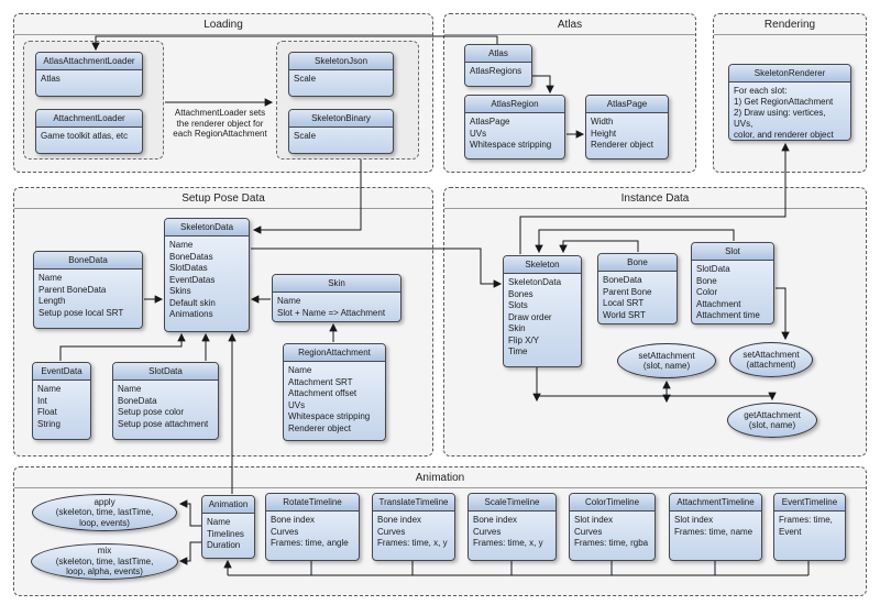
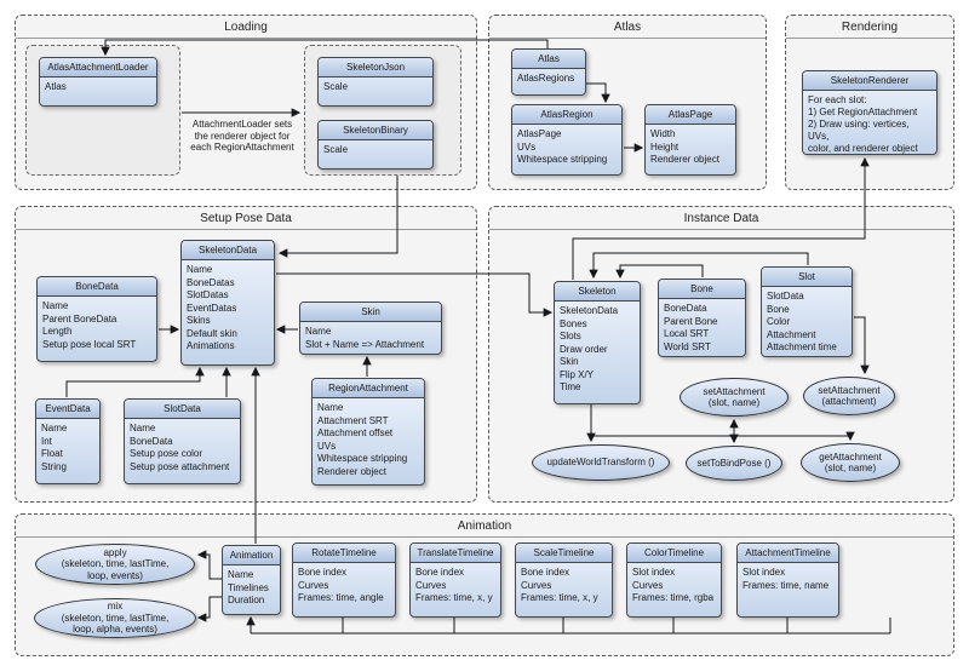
  Loading
  Atlas
  Rendering
  Setup Pose Data
  Instance Data
  Animation
  AtlasAttachmentLoader
  Atlas
- AttachmentLoader
- Game toolkit atlas, etc
  SkeletonJson
  Scale
  SkeletonBinary
  Scale
  AttachmentLoader sets
  the renderer object for
  each RegionAttachment
  Atlas
  AtlasRegions
  AtlasRegion
  AtlasPage
  UVs
  Whitespace stripping
  AtlasPage
  Width
  Height
  Renderer object
  SkeletonRenderer
  For each slot:
  1) Get RegionAttachment
  2) Draw using: vertices, UVs,
  color, and renderer object
  SkeletonData
  Name
  BoneDatas
  SlotDatas
  EventDatas
  Skins
  Default skin
  Animations
  BoneData
  Name
  Parent BoneData
  Length
  Setup pose local SRT
  Skin
  Name
  Slot + Name => Attachment
  EventData
  Name
  Int
  Float
  String
  SlotData
  Name
  BoneData
  Setup pose color
  Setup pose attachment
  RegionAttachment
  Name
  Attachment SRT
  Attachment offset
  UVs
  Whitespace stripping
  Renderer object
  Skeleton
  SkeletonData
  Bones
  Slots
  Draw order
  Skin
  Flip X/Y
  Time
  Bone
  BoneData
  Parent Bone
  Local SRT
  World SRT
  Slot
  SlotData
  Bone
  Color
  Attachment
  Attachment time
  setAttachment
  (slot, name)
  setAttachment
  (attachment)
+ updateWorldTransform ()
+ setToBindPose ()
  getAttachment
  (slot, name)
  Animation
  Name
  Timelines
  Duration
  RotateTimeline
  Bone index
  Curves
  Frames: time, angle
  TranslateTimeline
  Bone index
  Curves
  Frames: time, x, y
  ScaleTimeline
  Bone index
  Curves
  Frames: time, x, y
  ColorTimeline
  Slot index
  Curves
  Frames: time, rgba
  AttachmentTimeline
  Slot index
  Frames: time, name
- EventTimeline
- Frames: time,
- Event
  apply
  (skeleton, time, lastTime,
  loop, events)
  mix
  (skeleton, time, lastTime,
  loop, alpha, events)
